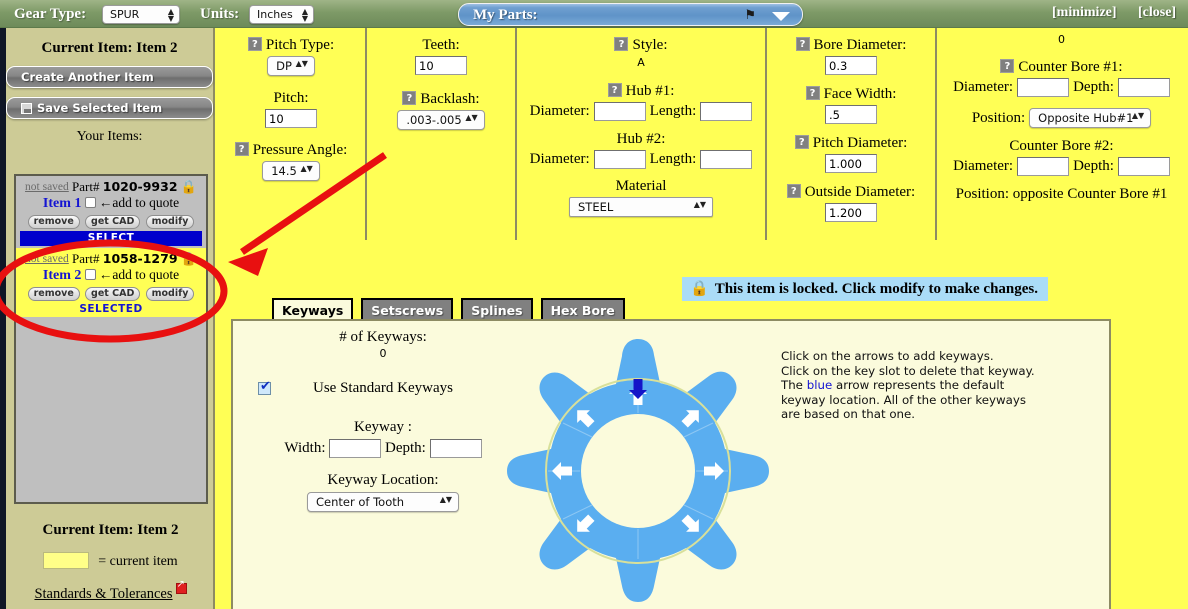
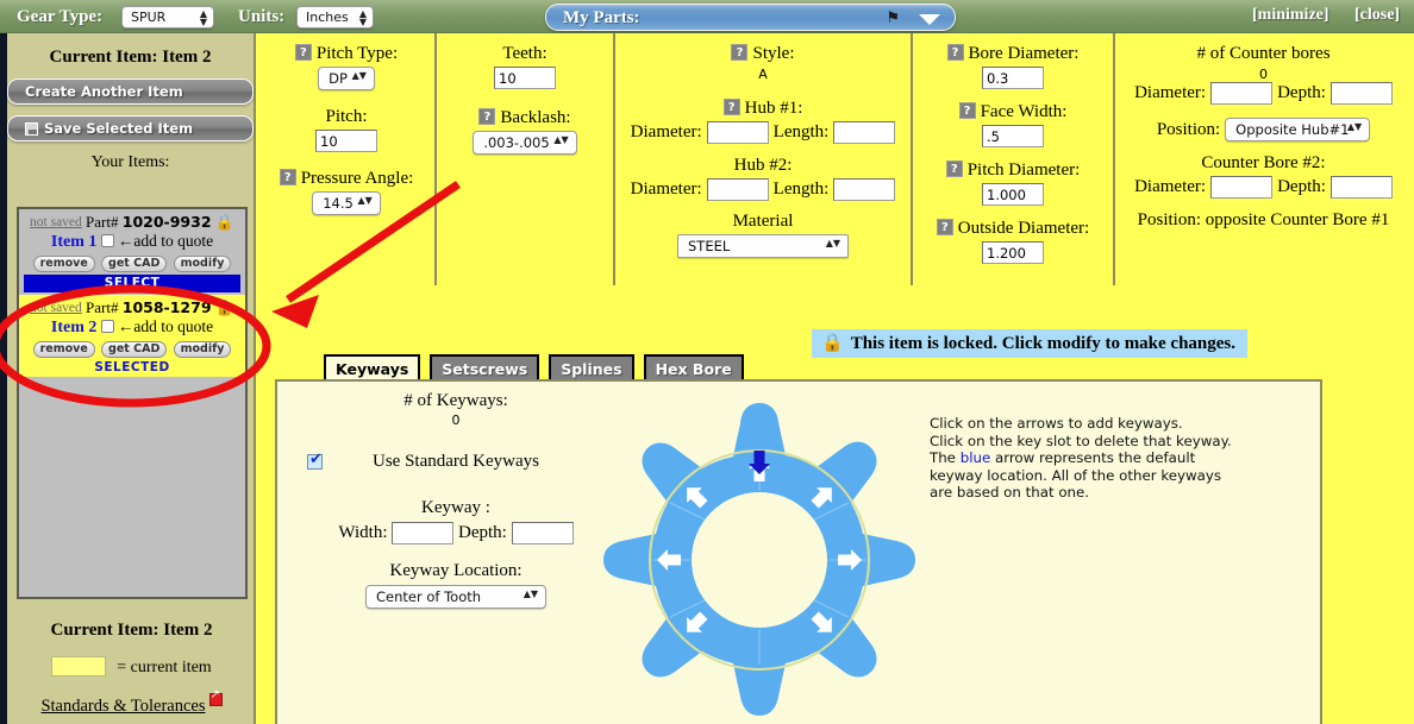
  Gear Type:
  SPUR
  ▲
  ▼
  Units:
  Inches
  ▲
  ▼
  My Parts:
  ⚑
  [minimize]
  [close]
  Current Item: Item 2
  Create Another Item
  Save Selected Item
  Your Items:
  not saved Part# 1020-9932 🔒
  Item 1 ←add to quote
  remove get CAD modify
  SELECT
  t saved Part# 1058-1279
  Item 2 ←add to quote
  remove get CAD modify
  SELECTED
  Current Item: Item 2
  = current item
  Standards & Tolerances
  ? Pitch Type:
  DP
  ▲▼
  Pitch:
  10
  ? Pressure Angle:
  14.5
  ▲▼
  Teeth:
  10
  ? Backlash:
  .003-.005
  ▲▼
  ? Style:
  A
  ? Hub #1:
  Diameter: Length:
  Hub #2:
  Diameter: Length:
  Material
  STEEL
  ▲▼
  ? Bore Diameter:
  0.3
  ? Face Width:
  .5
  ? Pitch Diameter:
  1.000
  ? Outside Diameter:
  1.200
+ # of Counter bores
  0
- ? Counter Bore #1:
  Diameter: Depth:
  Position: Opposite Hub#1
  ▲▼
  Counter Bore #2:
  Diameter: Depth:
  Position: opposite Counter Bore #1
  🔒 This item is locked. Click modify to make changes.
  Keyways Setscrews Splines Hex Bore
  # of Keyways:
  0
  Use Standard Keyways
  Keyway :
  Width: Depth:
  Keyway Location:
  Center of Tooth
  ▲▼
  Click on the arrows to add keyways.
  Click on the key slot to delete that keyway.
  The blue arrow represents the default
  keyway location. All of the other keyways
  are based on that one.
